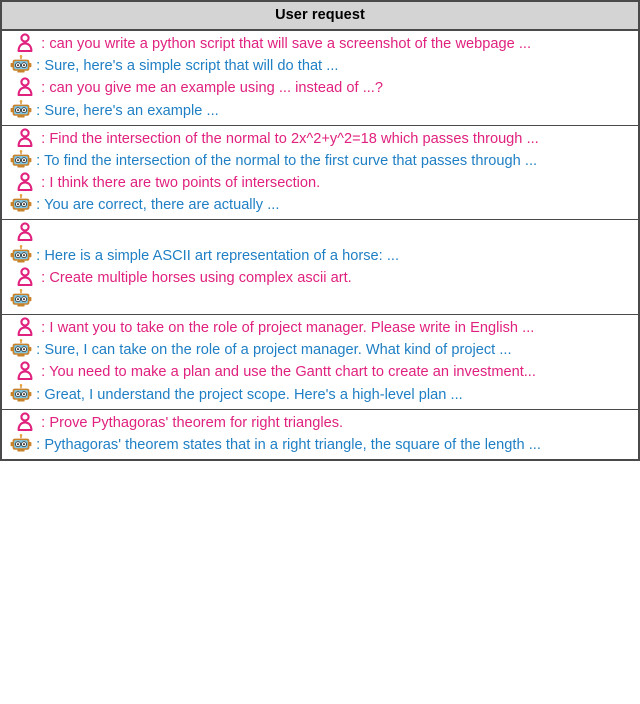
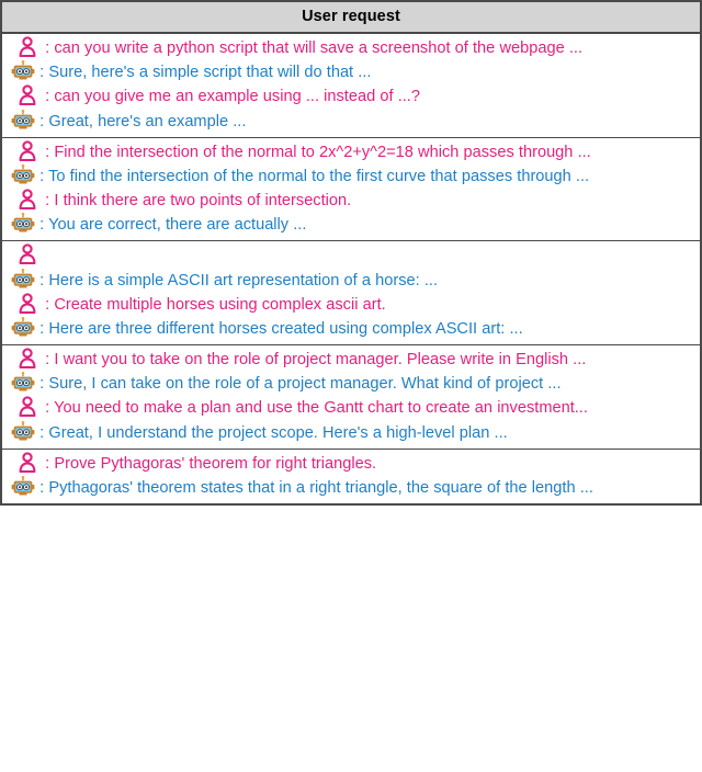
  User request
  : can you write a python script that will save a screenshot of the webpage ...
  : Sure, here's a simple script that will do that ...
  : can you give me an example using ... instead of ...?
- : Sure, here's an example ...
+ : Great, here's an example ...
  : Find the intersection of the normal to 2x^2+y^2=18 which passes through ...
  : To find the intersection of the normal to the first curve that passes through ...
  : I think there are two points of intersection.
  : You are correct, there are actually ...
  : Here is a simple ASCII art representation of a horse: ...
  : Create multiple horses using complex ascii art.
+ : Here are three different horses created using complex ASCII art: ...
  : I want you to take on the role of project manager. Please write in English ...
  : Sure, I can take on the role of a project manager. What kind of project ...
  : You need to make a plan and use the Gantt chart to create an investment...
  : Great, I understand the project scope. Here's a high-level plan ...
  : Prove Pythagoras' theorem for right triangles.
  : Pythagoras' theorem states that in a right triangle, the square of the length ...
